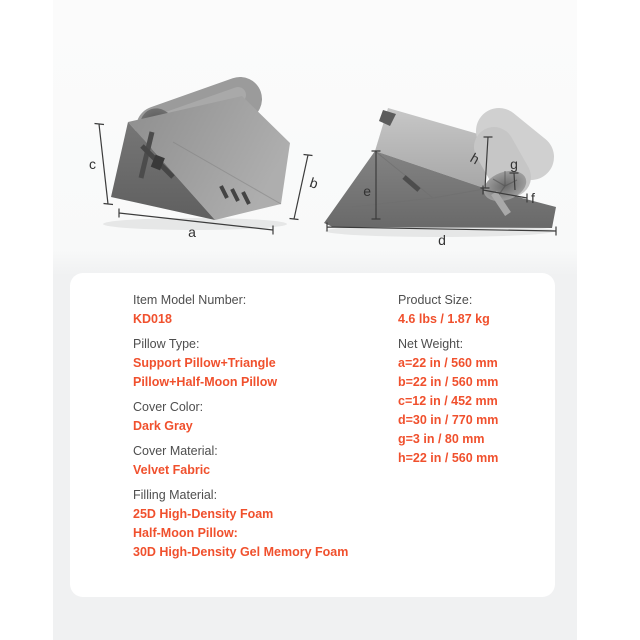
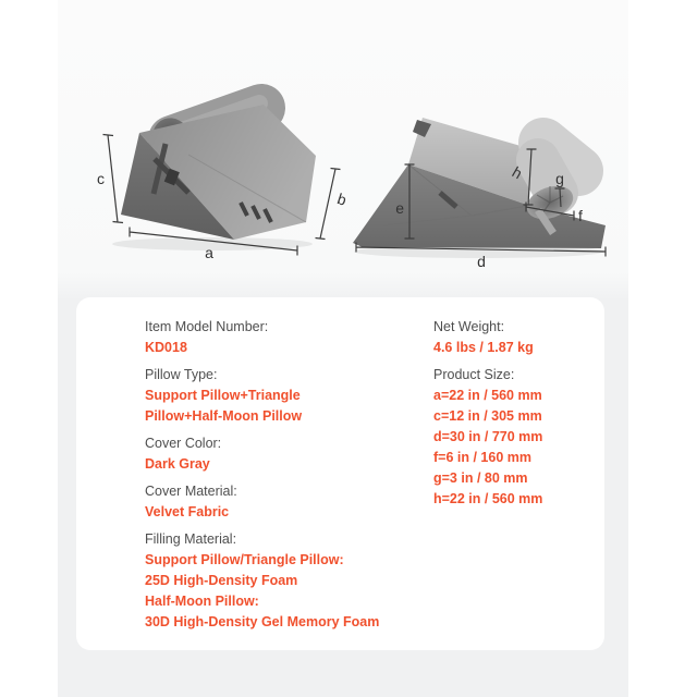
  c
  a
  d
  e
  g
  f
  Item Model Number:
  KD018
  Pillow Type:
  Support Pillow+Triangle
  Pillow+Half-Moon Pillow
  Cover Color:
  Dark Gray
  Cover Material:
  Velvet Fabric
  Filling Material:
+ Support Pillow/Triangle Pillow:
  25D High-Density Foam
  Half-Moon Pillow:
  30D High-Density Gel Memory Foam
- Product Size:
+ Net Weight:
  4.6 lbs / 1.87 kg
- Net Weight:
+ Product Size:
  a=22 in / 560 mm
- b=22 in / 560 mm
- c=12 in / 452 mm
+ c=12 in / 305 mm
  d=30 in / 770 mm
+ f=6 in / 160 mm
  g=3 in / 80 mm
  h=22 in / 560 mm
